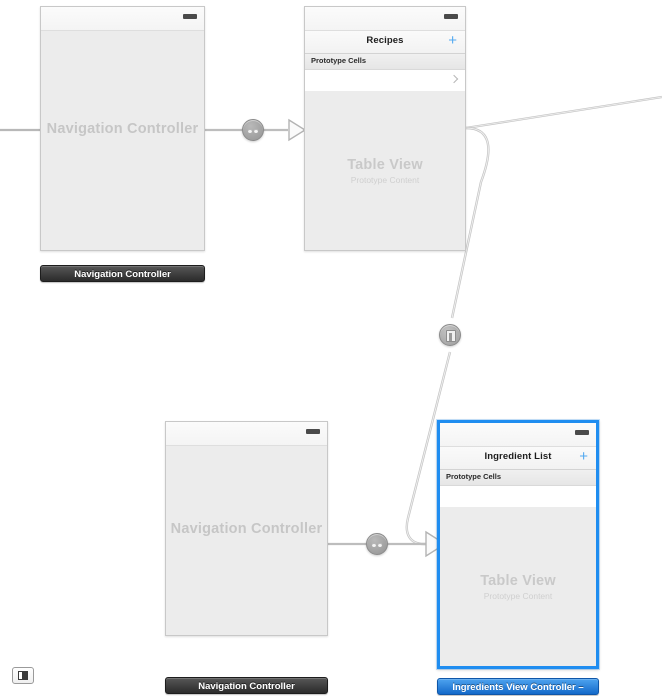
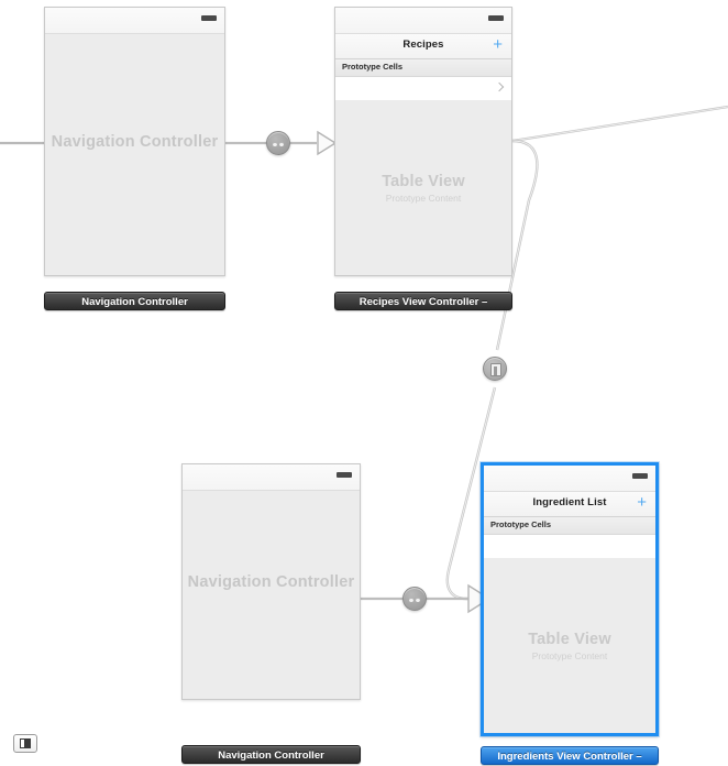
  Navigation Controller
  Navigation Controller
  Recipes
  +
  Prototype Cells
  Table View
  Prototype Content
+ Recipes View Controller –
  Navigation Controller
  Navigation Controller
  Ingredient List
  +
  Prototype Cells
  Table View
  Prototype Content
  Ingredients View Controller –
